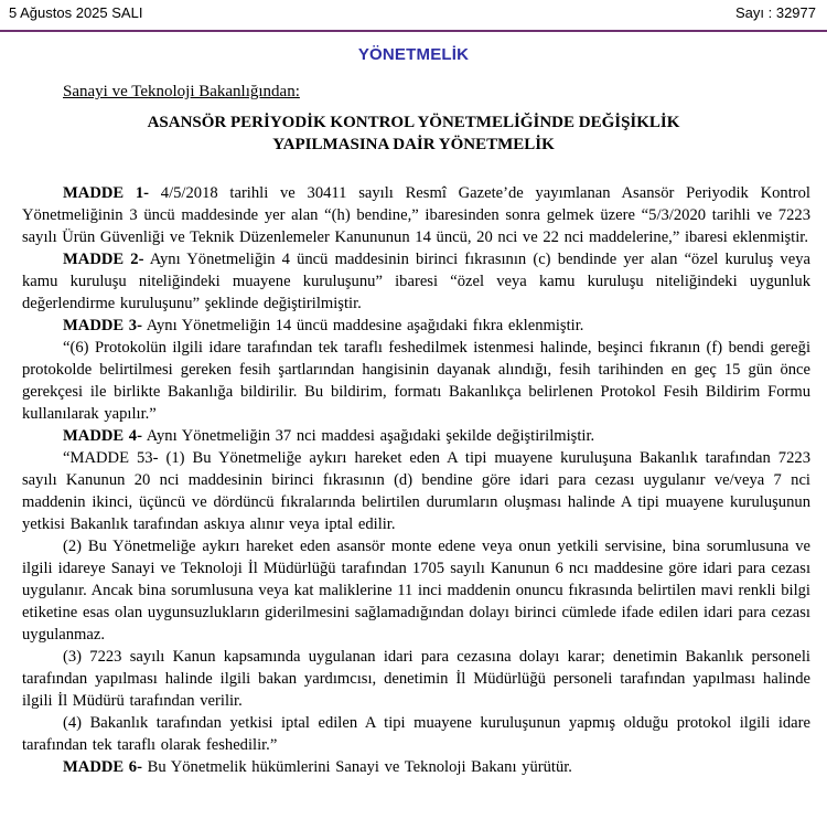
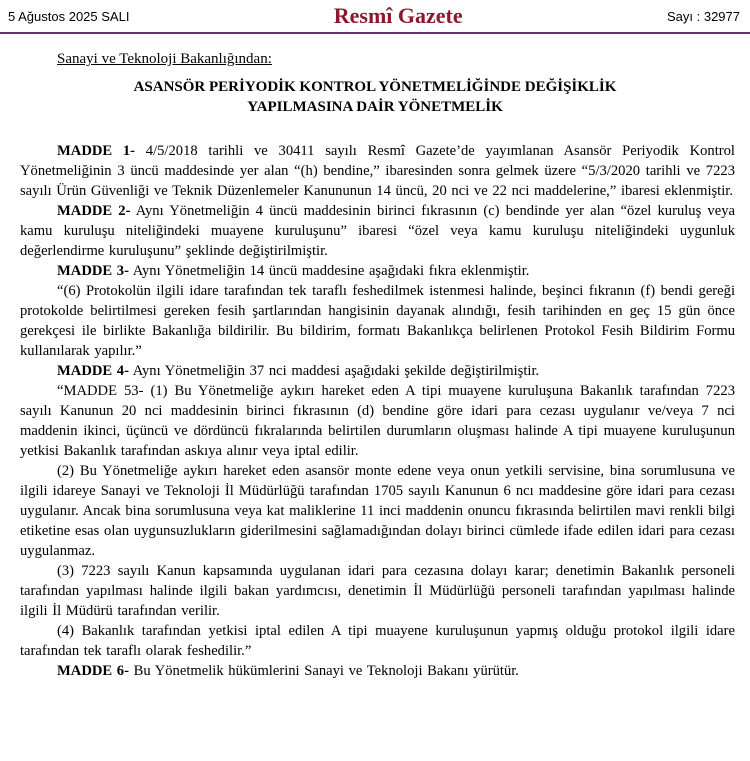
  5 Ağustos 2025 SALI
+ Resmî Gazete
  Sayı : 32977
- YÖNETMELİK
  Sanayi ve Teknoloji Bakanlığından:
  ASANSÖR PERİYODİK KONTROL YÖNETMELİĞİNDE DEĞİŞİKLİK
  YAPILMASINA DAİR YÖNETMELİK
  MADDE 1- 4/5/2018 tarihli ve 30411 sayılı Resmî Gazete’de yayımlanan Asansör Periyodik Kontrol Yönetmeliğinin 3 üncü maddesinde yer alan “(h) bendine,” ibaresinden sonra gelmek üzere “5/3/2020 tarihli ve 7223 sayılı Ürün Güvenliği ve Teknik Düzenlemeler Kanununun 14 üncü, 20 nci ve 22 nci maddelerine,” ibaresi eklenmiştir.
  MADDE 2- Aynı Yönetmeliğin 4 üncü maddesinin birinci fıkrasının (c) bendinde yer alan “özel kuruluş veya kamu kuruluşu niteliğindeki muayene kuruluşunu” ibaresi “özel veya kamu kuruluşu niteliğindeki uygunluk değerlendirme kuruluşunu” şeklinde değiştirilmiştir.
  MADDE 3- Aynı Yönetmeliğin 14 üncü maddesine aşağıdaki fıkra eklenmiştir.
  “(6) Protokolün ilgili idare tarafından tek taraflı feshedilmek istenmesi halinde, beşinci fıkranın (f) bendi gereği protokolde belirtilmesi gereken fesih şartlarından hangisinin dayanak alındığı, fesih tarihinden en geç 15 gün önce gerekçesi ile birlikte Bakanlığa bildirilir. Bu bildirim, formatı Bakanlıkça belirlenen Protokol Fesih Bildirim Formu kullanılarak yapılır.”
  MADDE 4- Aynı Yönetmeliğin 37 nci maddesi aşağıdaki şekilde değiştirilmiştir.
  “MADDE 53- (1) Bu Yönetmeliğe aykırı hareket eden A tipi muayene kuruluşuna Bakanlık tarafından 7223 sayılı Kanunun 20 nci maddesinin birinci fıkrasının (d) bendine göre idari para cezası uygulanır ve/veya 7 nci maddenin ikinci, üçüncü ve dördüncü fıkralarında belirtilen durumların oluşması halinde A tipi muayene kuruluşunun yetkisi Bakanlık tarafından askıya alınır veya iptal edilir.
  (2) Bu Yönetmeliğe aykırı hareket eden asansör monte edene veya onun yetkili servisine, bina sorumlusuna ve ilgili idareye Sanayi ve Teknoloji İl Müdürlüğü tarafından 1705 sayılı Kanunun 6 ncı maddesine göre idari para cezası uygulanır. Ancak bina sorumlusuna veya kat maliklerine 11 inci maddenin onuncu fıkrasında belirtilen mavi renkli bilgi etiketine esas olan uygunsuzlukların giderilmesini sağlamadığından dolayı birinci cümlede ifade edilen idari para cezası uygulanmaz.
  (3) 7223 sayılı Kanun kapsamında uygulanan idari para cezasına dolayı karar; denetimin Bakanlık personeli tarafından yapılması halinde ilgili bakan yardımcısı, denetimin İl Müdürlüğü personeli tarafından yapılması halinde ilgili İl Müdürü tarafından verilir.
  (4) Bakanlık tarafından yetkisi iptal edilen A tipi muayene kuruluşunun yapmış olduğu protokol ilgili idare tarafından tek taraflı olarak feshedilir.”
  MADDE 6- Bu Yönetmelik hükümlerini Sanayi ve Teknoloji Bakanı yürütür.
